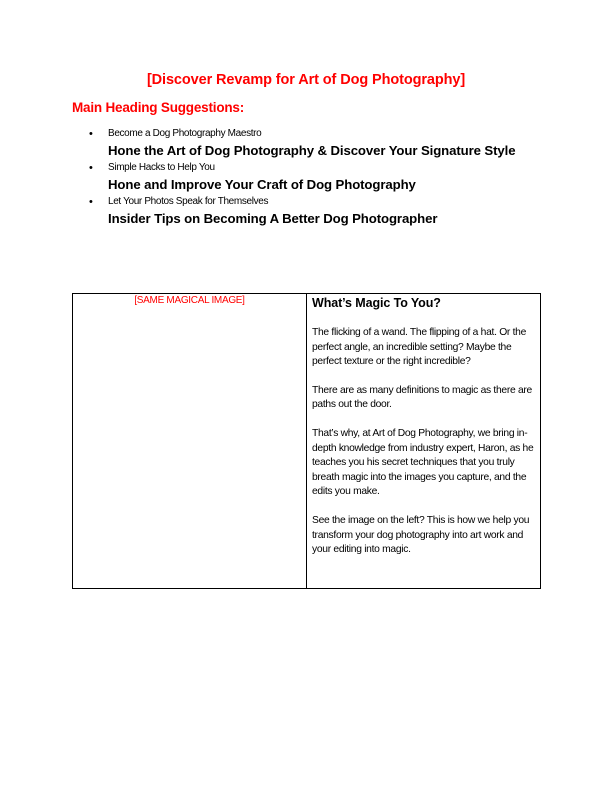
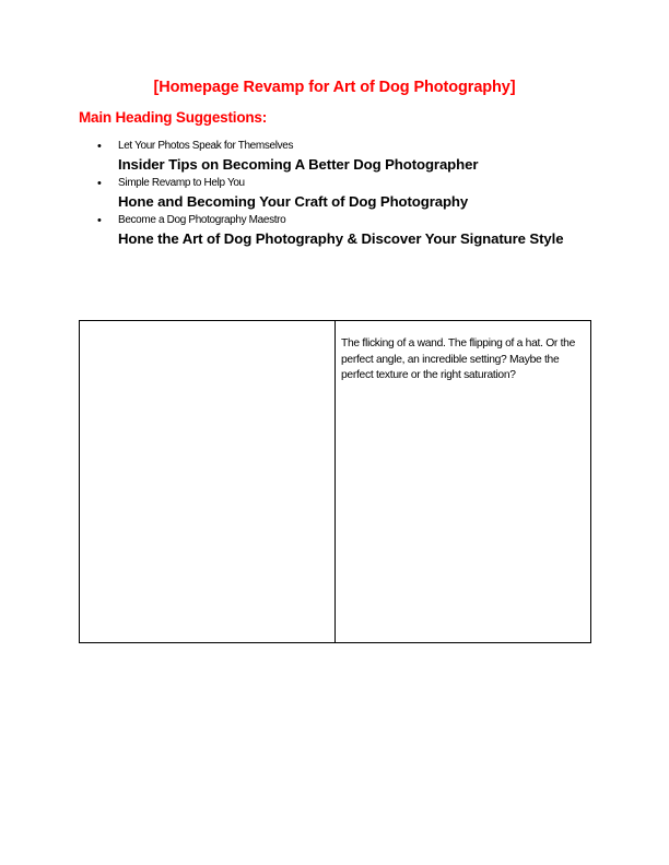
- [Discover Revamp for Art of Dog Photography]
+ [Homepage Revamp for Art of Dog Photography]
  Main Heading Suggestions:
  •
- Become a Dog Photography Maestro
+ Let Your Photos Speak for Themselves
- Hone the Art of Dog Photography & Discover Your Signature Style
+ Insider Tips on Becoming A Better Dog Photographer
  •
- Simple Hacks to Help You
+ Simple Revamp to Help You
- Hone and Improve Your Craft of Dog Photography
+ Hone and Becoming Your Craft of Dog Photography
  •
- Let Your Photos Speak for Themselves
+ Become a Dog Photography Maestro
- Insider Tips on Becoming A Better Dog Photographer
+ Hone the Art of Dog Photography & Discover Your Signature Style
- [SAME MAGICAL IMAGE]
- What’s Magic To You?
- The flicking of a wand. The flipping of a hat. Or the perfect angle, an incredible setting? Maybe the perfect texture or the right incredible?
+ The flicking of a wand. The flipping of a hat. Or the perfect angle, an incredible setting? Maybe the perfect texture or the right saturation?
- There are as many definitions to magic as there are paths out the door.
- That’s why, at Art of Dog Photography, we bring in-depth knowledge from industry expert, Haron, as he teaches you his secret techniques that you truly breath magic into the images you capture, and the edits you make.
- See the image on the left? This is how we help you transform your dog photography into art work and your editing into magic.
